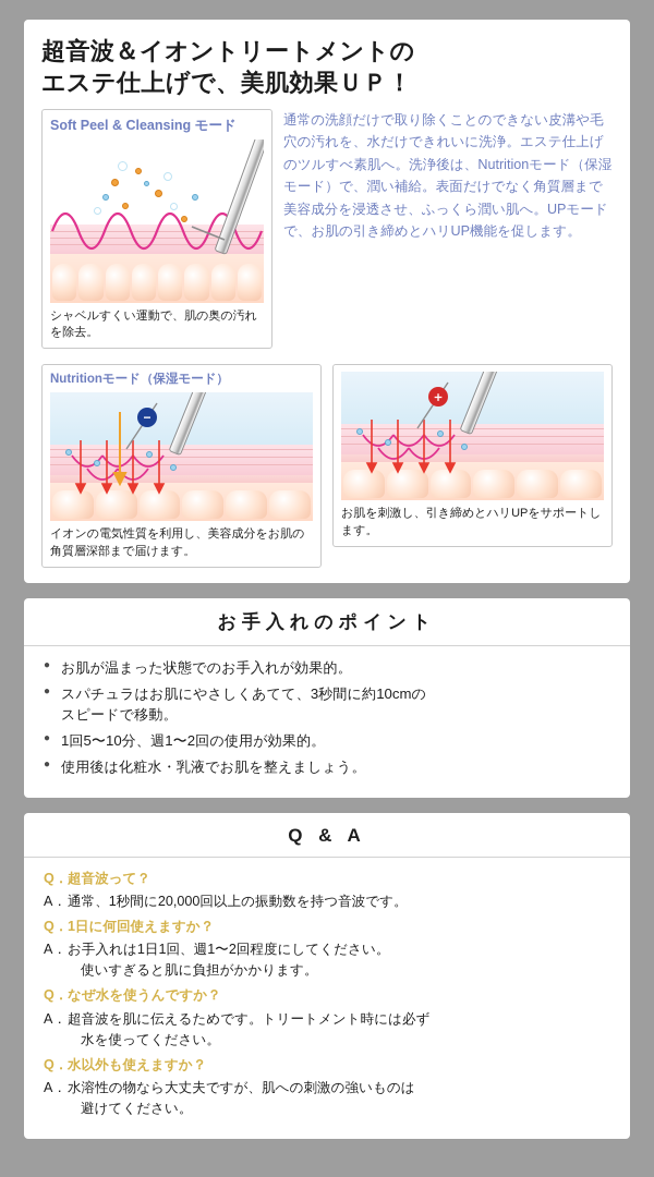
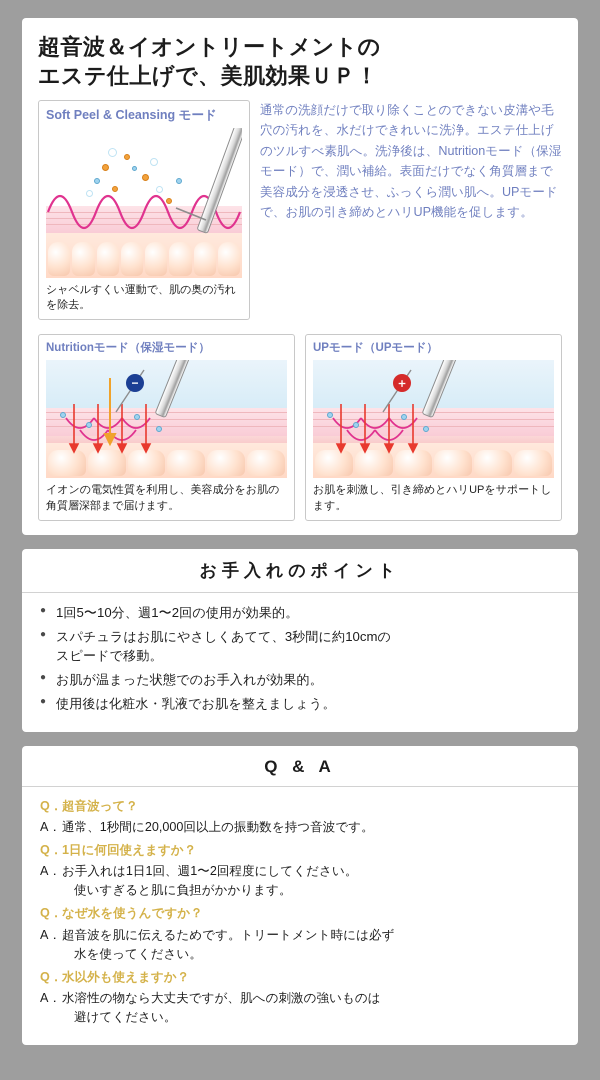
  超音波＆イオントリートメントの
  エステ仕上げで、美肌効果ＵＰ！
  Soft Peel & Cleansing モード
  シャベルすくい運動で、肌の奥の汚れを除去。
  通常の洗顔だけで取り除くことのできない皮溝や毛穴の汚れを、水だけできれいに洗浄。エステ仕上げのツルすべ素肌へ。洗浄後は、Nutritionモード（保湿モード）で、潤い補給。表面だけでなく角質層まで美容成分を浸透させ、ふっくら潤い肌へ。UPモードで、お肌の引き締めとハリUP機能を促します。
  Nutritionモード（保湿モード）
  −
  イオンの電気性質を利用し、美容成分をお肌の角質層深部まで届けます。
+ UPモード（UPモード）
  ＋
  お肌を刺激し、引き締めとハリUPをサポートします。
  お手入れのポイント
- お肌が温まった状態でのお手入れが効果的。
+ 1回5〜10分、週1〜2回の使用が効果的。
  スパチュラはお肌にやさしくあてて、3秒間に約10cmの
  スピードで移動。
- 1回5〜10分、週1〜2回の使用が効果的。
+ お肌が温まった状態でのお手入れが効果的。
  使用後は化粧水・乳液でお肌を整えましょう。
  Q & A
  Q．
  超音波って？
  A．
  通常、1秒間に20,000回以上の振動数を持つ音波です。
  Q．
  1日に何回使えますか？
  A．
  お手入れは1日1回、週1〜2回程度にしてください。
  使いすぎると肌に負担がかかります。
  Q．
  なぜ水を使うんですか？
  A．
  超音波を肌に伝えるためです。トリートメント時には必ず
  水を使ってください。
  Q．
  水以外も使えますか？
  A．
  水溶性の物なら大丈夫ですが、肌への刺激の強いものは
  避けてください。
